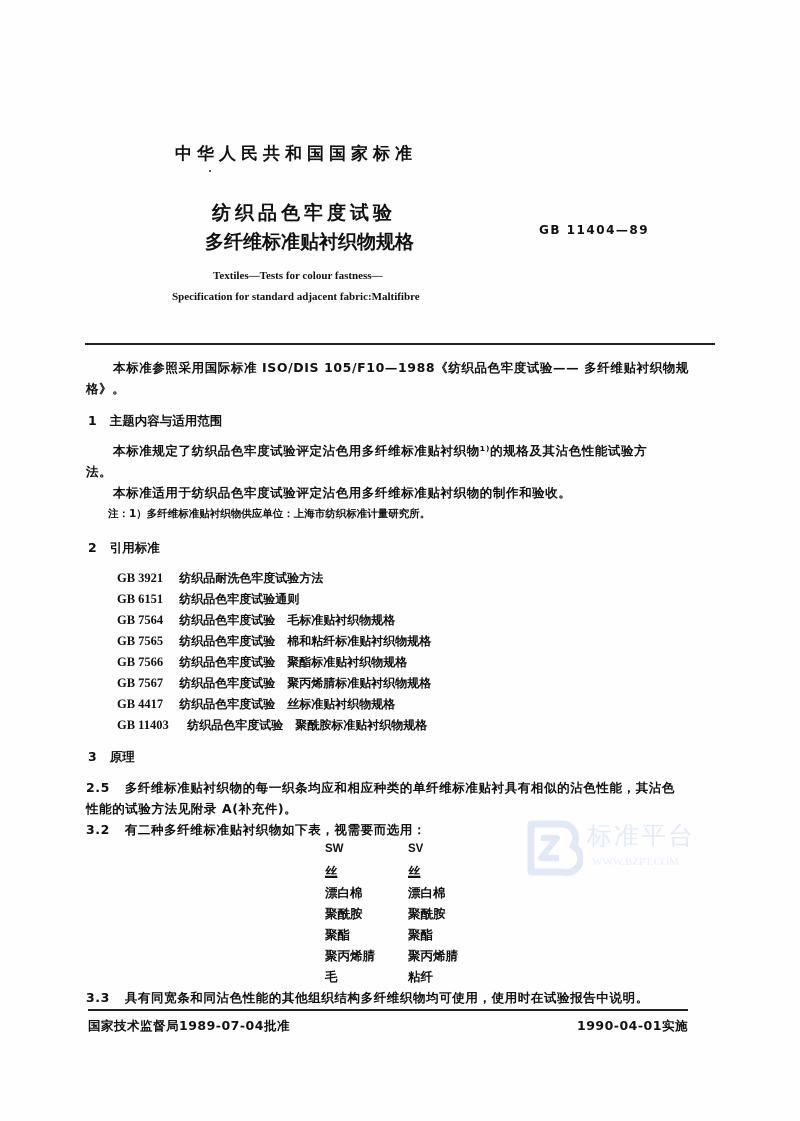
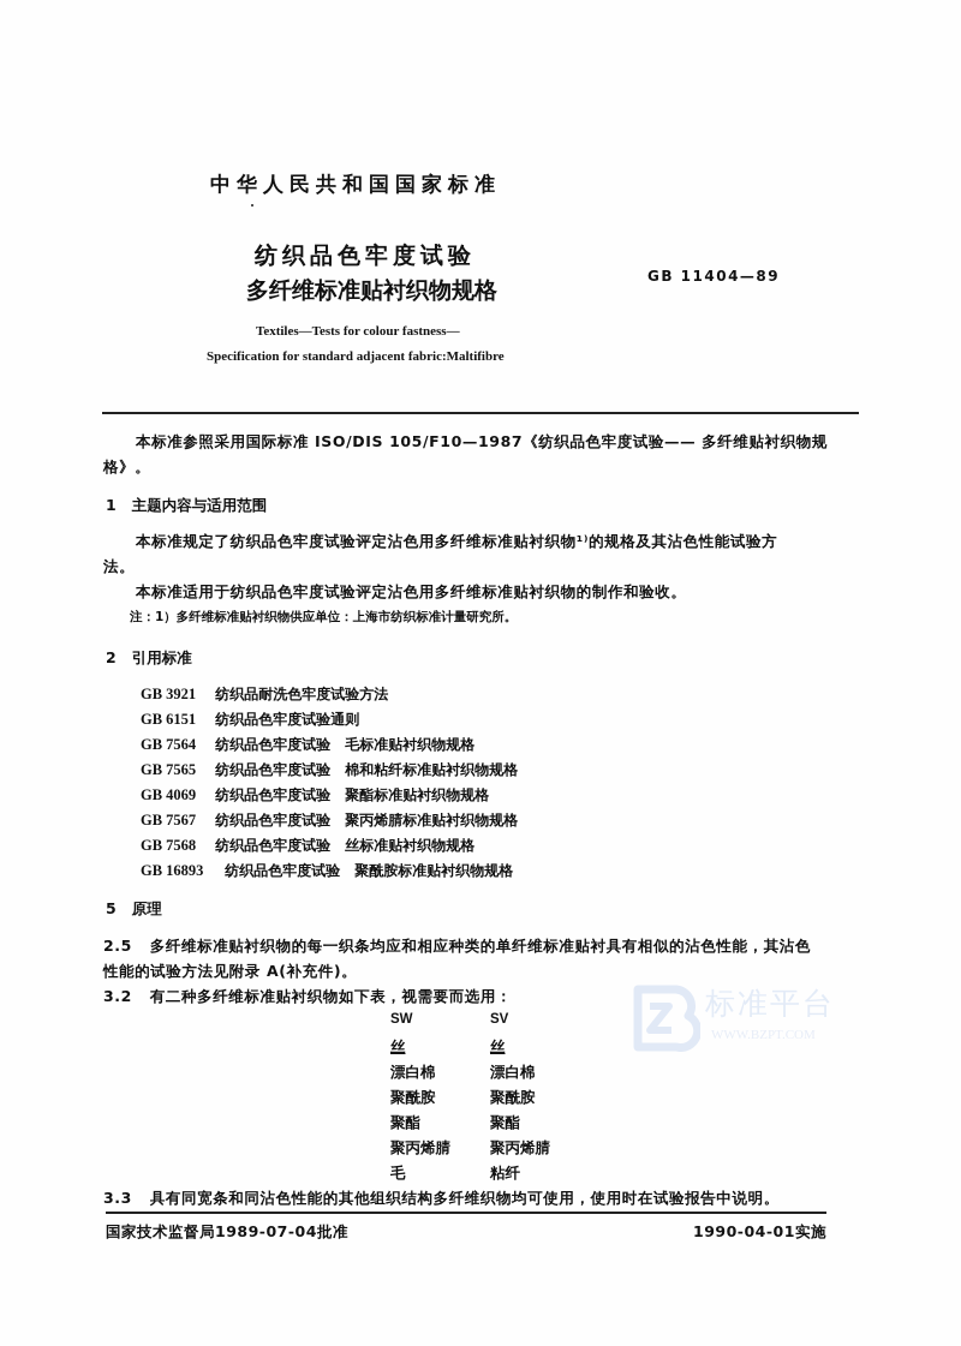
  中华人民共和国国家标准
  纺织品色牢度试验
  多纤维标准贴衬织物规格
  GB 11404—89
  Textiles—Tests for colour fastness—
  Specification for standard adjacent fabric:Maltifibre
- 本标准参照采用国际标准 ISO/DIS 105/F10—1988《纺织品色牢度试验—— 多纤维贴衬织物规
+ 本标准参照采用国际标准 ISO/DIS 105/F10—1987《纺织品色牢度试验—— 多纤维贴衬织物规
  格》。
  1 主题内容与适用范围
  本标准规定了纺织品色牢度试验评定沾色用多纤维标准贴衬织物¹⁾的规格及其沾色性能试验方
  法。
  本标准适用于纺织品色牢度试验评定沾色用多纤维标准贴衬织物的制作和验收。
  注：1）多纤维标准贴衬织物供应单位：上海市纺织标准计量研究所。
  2 引用标准
  GB 3921 纺织品耐洗色牢度试验方法
  GB 6151 纺织品色牢度试验通则
  GB 7564 纺织品色牢度试验 毛标准贴衬织物规格
  GB 7565 纺织品色牢度试验 棉和粘纤标准贴衬织物规格
- GB 7566 纺织品色牢度试验 聚酯标准贴衬织物规格
+ GB 4069 纺织品色牢度试验 聚酯标准贴衬织物规格
  GB 7567 纺织品色牢度试验 聚丙烯腈标准贴衬织物规格
- GB 4417 纺织品色牢度试验 丝标准贴衬织物规格
+ GB 7568 纺织品色牢度试验 丝标准贴衬织物规格
- GB 11403 纺织品色牢度试验 聚酰胺标准贴衬织物规格
+ GB 16893 纺织品色牢度试验 聚酰胺标准贴衬织物规格
- 3 原理
+ 5 原理
  2.5 多纤维标准贴衬织物的每一织条均应和相应种类的单纤维标准贴衬具有相似的沾色性能，其沾色
  性能的试验方法见附录 A(补充件)。
  3.2 有二种多纤维标准贴衬织物如下表，视需要而选用：
  SW
  SV
  丝
  丝
  漂白棉
  漂白棉
  聚酰胺
  聚酰胺
  聚酯
  聚酯
  聚丙烯腈
  聚丙烯腈
  毛
  粘纤
  3.3 具有同宽条和同沾色性能的其他组织结构多纤维织物均可使用，使用时在试验报告中说明。
  标准平台
  国家技术监督局1989-07-04批准
  1990-04-01实施
